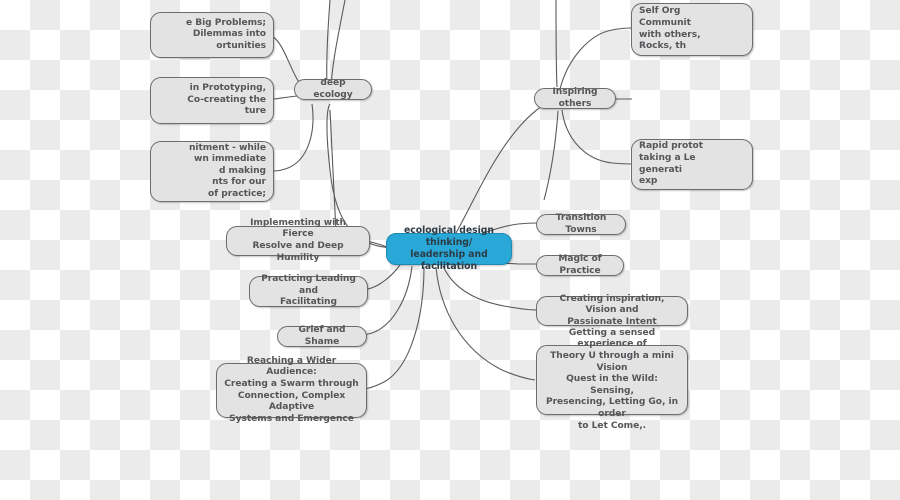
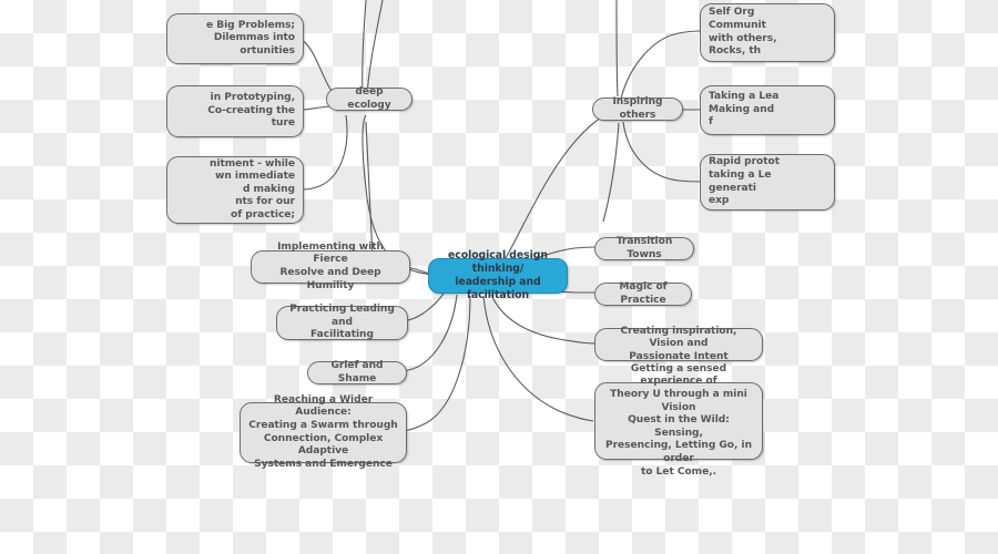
  ecological design thinking/
  leadership and facilitation
  deep ecology
  Inspiring others
  e Big Problems;
  Dilemmas into
  ortunities
  in Prototyping,
  Co-creating the
  ture
  nitment - while
  wn immediate
  d making
  nts for our
  of practice;
  Self Org
  Communit
  with others,
  Rocks, th
+ Taking a Lea
+ Making and
+ f
  Rapid protot
  taking a Le
  generati
  exp
  Implementing with Fierce
  Resolve and Deep Humility
  Practicing Leading and
  Facilitating
  Grief and Shame
  Reaching a Wider Audience:
  Creating a Swarm through
  Connection, Complex Adaptive
  Systems and Emergence
  Transition Towns
  Magic of Practice
  Creating inspiration, Vision and
  Passionate Intent
  Getting a sensed experience of
  Theory U through a mini Vision
  Quest in the Wild: Sensing,
  Presencing, Letting Go, in order
  to Let Come,.
